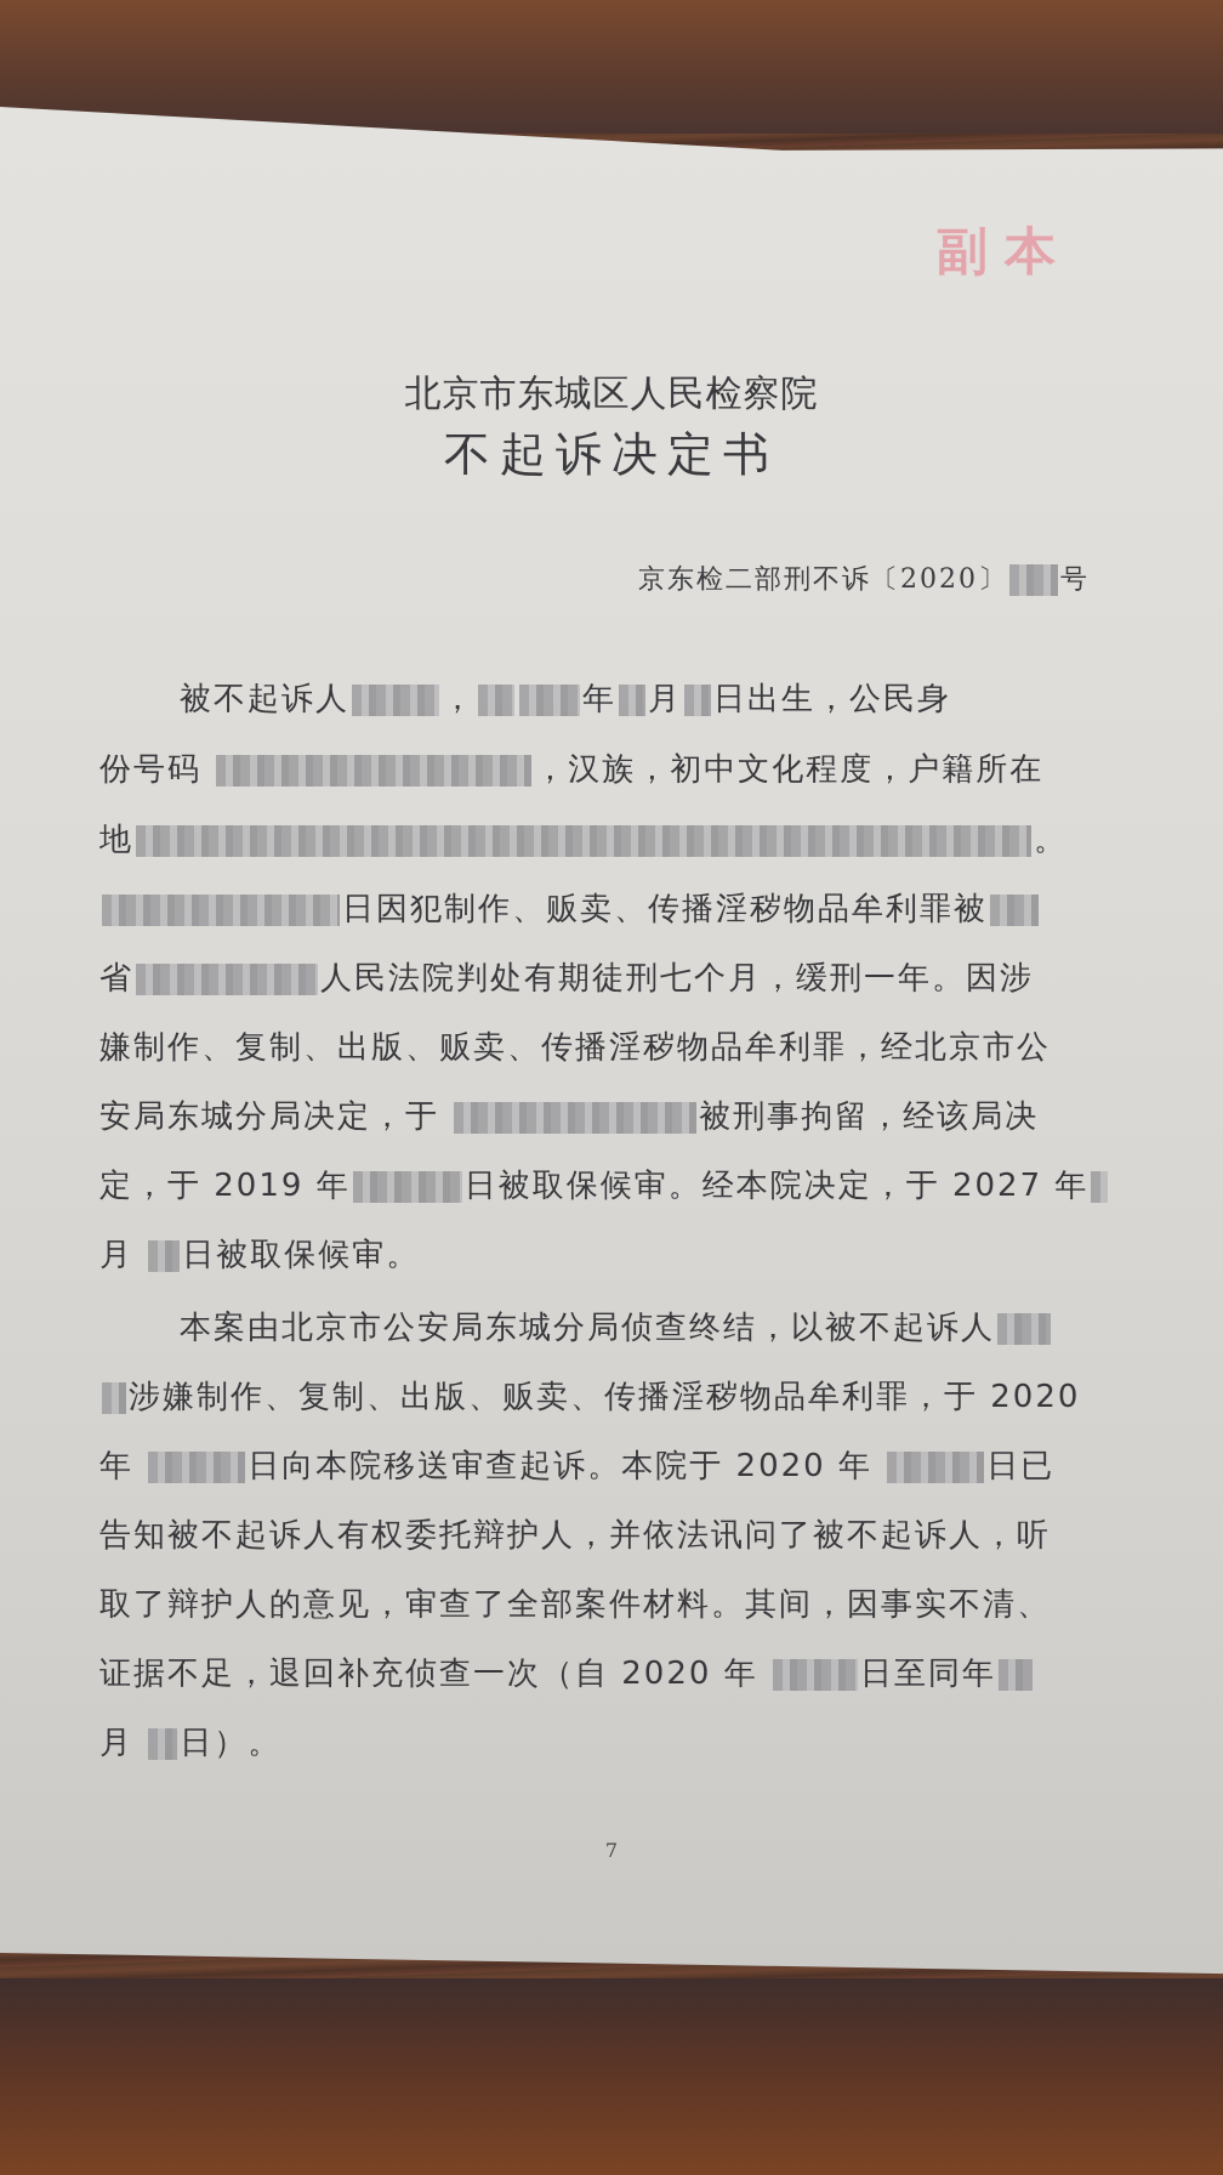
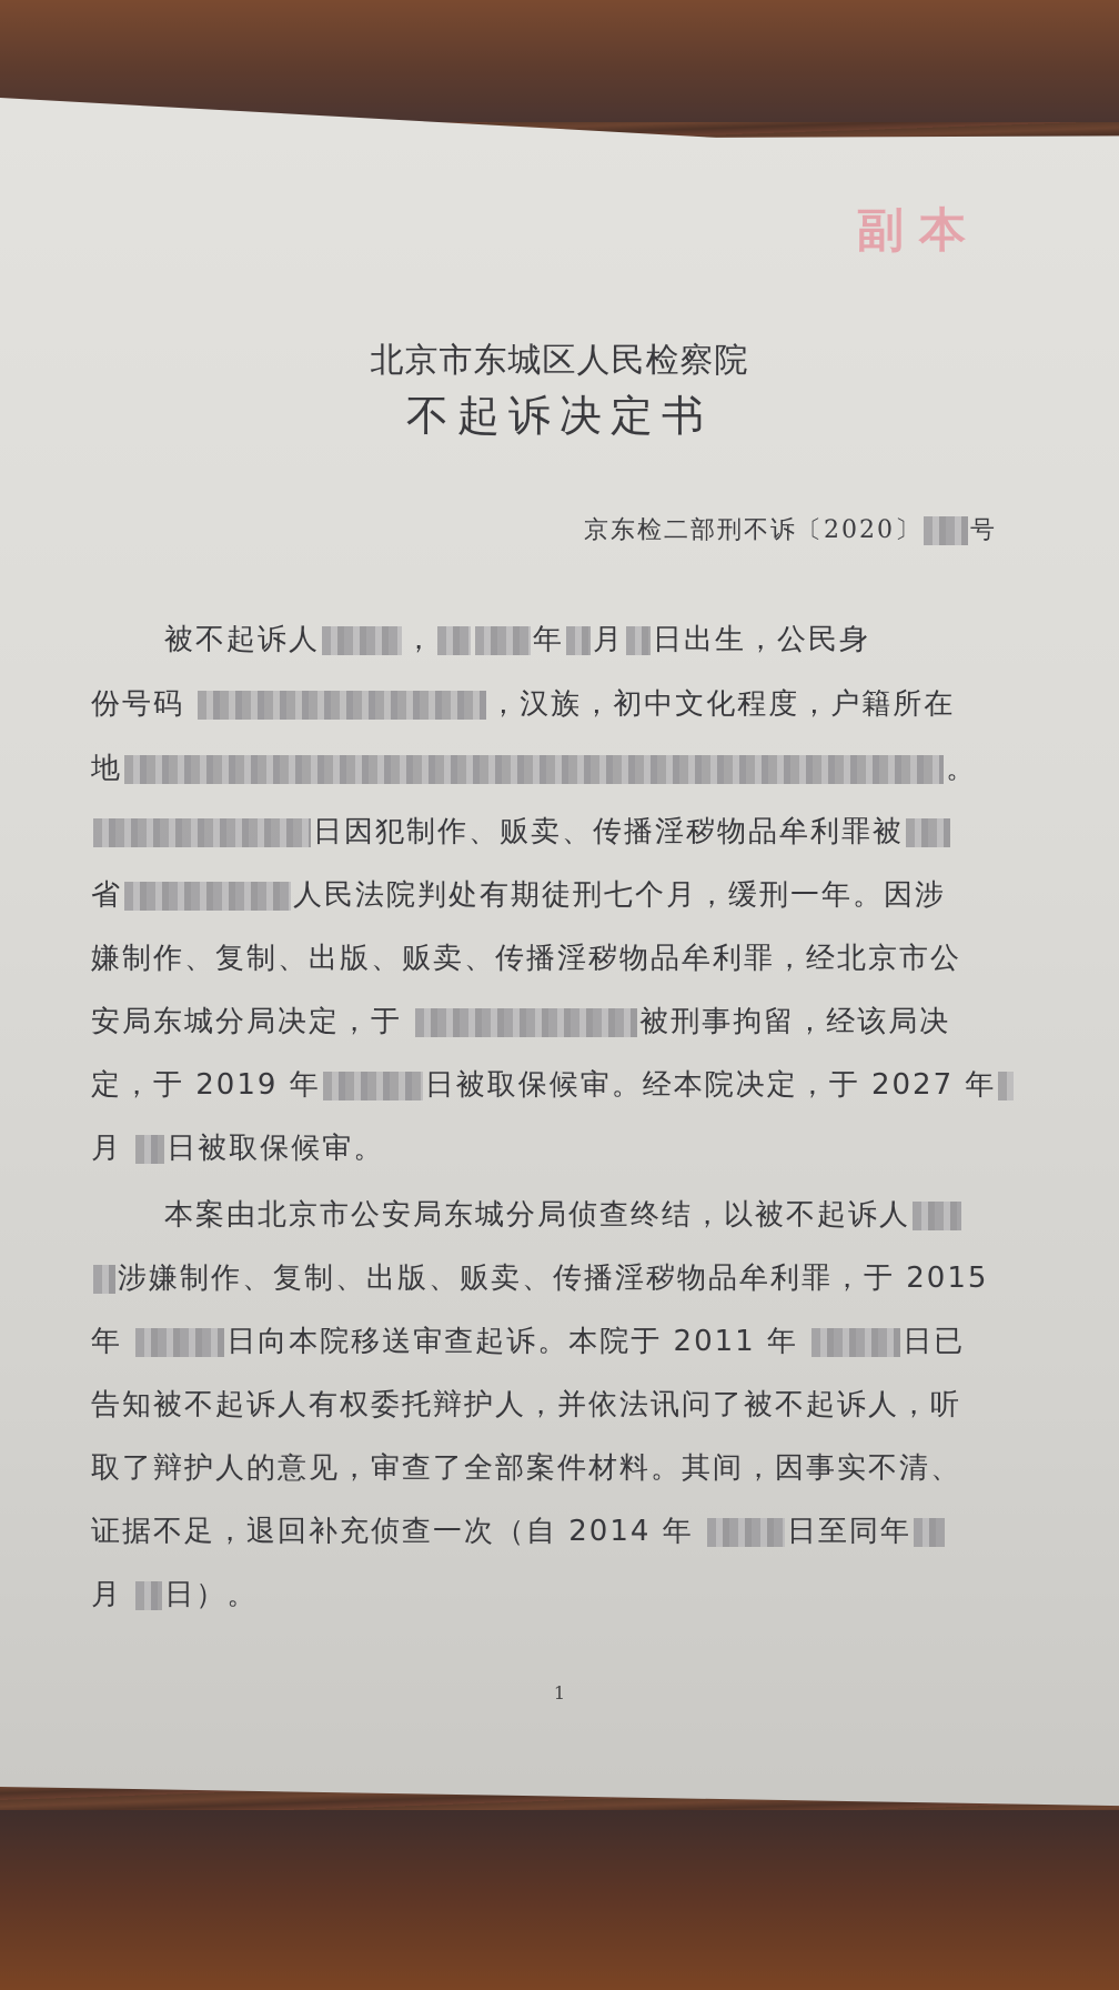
  副本
  北京市东城区人民检察院
  不起诉决定书
  京东检二部刑不诉〔2020〕 号
  被不起诉人 ， 年 月 日出生，公民身
  份号码 ，汉族，初中文化程度，户籍所在
  地 。
  日因犯制作、贩卖、传播淫秽物品牟利罪被
  省 人民法院判处有期徒刑七个月，缓刑一年。因涉
  嫌制作、复制、出版、贩卖、传播淫秽物品牟利罪，经北京市公
  安局东城分局决定，于 被刑事拘留，经该局决
  定，于 2019 年 日被取保候审。经本院决定，于 2027 年
  月 日被取保候审。
  本案由北京市公安局东城分局侦查终结，以被不起诉人
- 涉嫌制作、复制、出版、贩卖、传播淫秽物品牟利罪，于 2020
+ 涉嫌制作、复制、出版、贩卖、传播淫秽物品牟利罪，于 2015
- 年 日向本院移送审查起诉。本院于 2020 年 日已
+ 年 日向本院移送审查起诉。本院于 2011 年 日已
  告知被不起诉人有权委托辩护人，并依法讯问了被不起诉人，听
  取了辩护人的意见，审查了全部案件材料。其间，因事实不清、
- 证据不足，退回补充侦查一次（自 2020 年 日至同年
+ 证据不足，退回补充侦查一次（自 2014 年 日至同年
  月 日）。
- 7
+ 1
